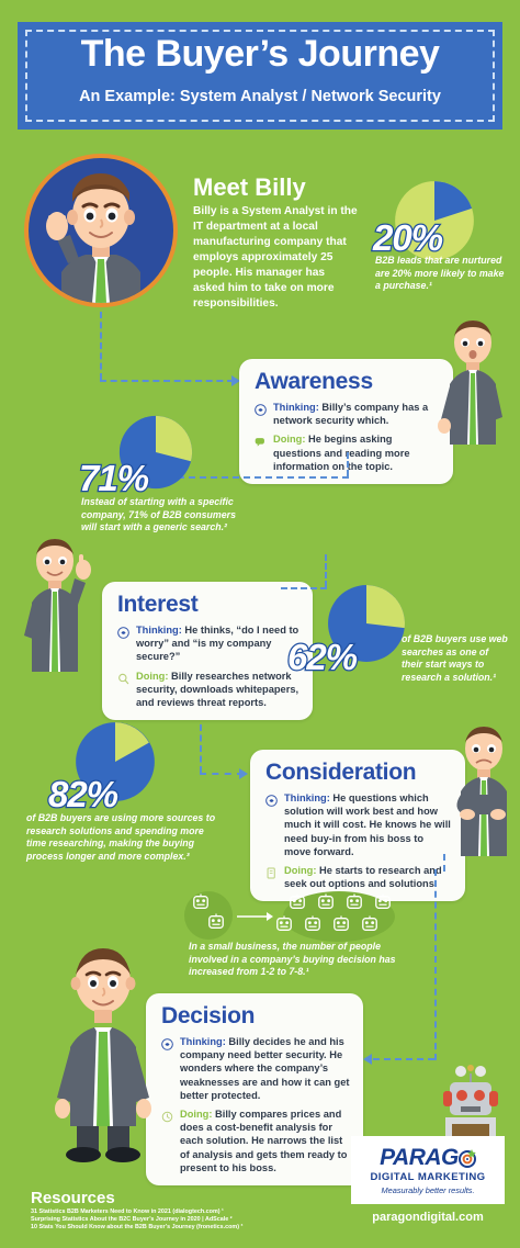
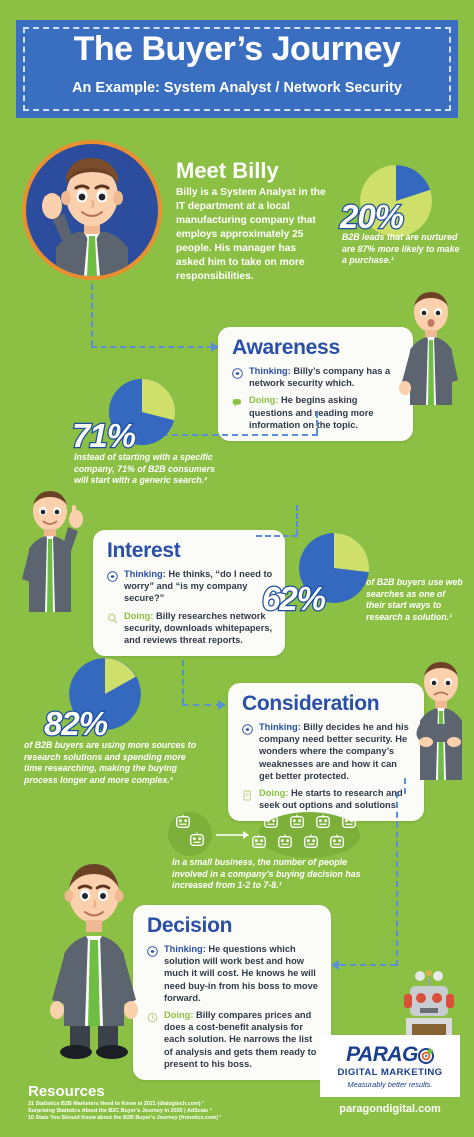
  The Buyer’s Journey
  An Example: System Analyst / Network Security
  Meet Billy
  Billy is a System Analyst in the IT department at a local manufacturing company that employs approximately 25 people. His manager has asked him to take on more responsibilities.
  20%
- B2B leads that are nurtured are 20% more likely to make a purchase.¹
+ B2B leads that are nurtured are 87% more likely to make a purchase.¹
  Awareness
  Thinking: Billy’s company has a network security which.
  Doing: He begins asking questions and reading more information on the topic.
  71%
  Instead of starting with a specific company, 71% of B2B consumers will start with a generic search.²
  Interest
  Thinking: He thinks, “do I need to worry” and “is my company secure?”
  Doing: Billy researches network security, downloads whitepapers, and reviews threat reports.
  62%
  of B2B buyers use web searches as one of their start ways to research a solution.¹
  82%
  of B2B buyers are using more sources to research solutions and spending more time researching, making the buying process longer and more complex.³
  Consideration
- Thinking: He questions which solution will work best and how much it will cost. He knows he will need buy-in from his boss to move forward.
+ Thinking: Billy decides he and his company need better security. He wonders where the company’s weaknesses are and how it can get better protected.
  Doing: He starts to research and seek out options and solutions.
  In a small business, the number of people involved in a company’s buying decision has increased from 1-2 to 7-8.¹
  Decision
- Thinking: Billy decides he and his company need better security. He wonders where the company’s weaknesses are and how it can get better protected.
+ Thinking: He questions which solution will work best and how much it will cost. He knows he will need buy-in from his boss to move forward.
  Doing: Billy compares prices and does a cost-benefit analysis for each solution. He narrows the list of analysis and gets them ready to present to his boss.
  PARAG
  DIGITAL MARKETING
  Measurably better results.
  paragondigital.com
  Resources
